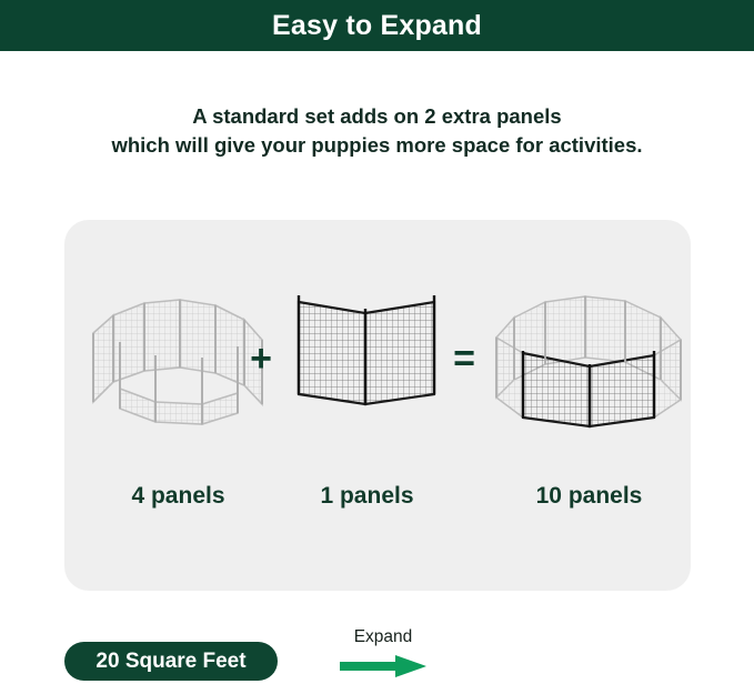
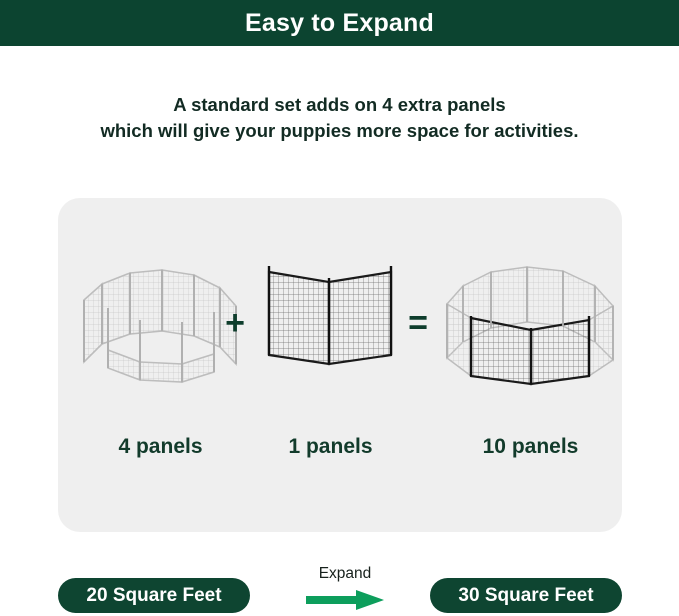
  Easy to Expand
- A standard set adds on 2 extra panels
+ A standard set adds on 4 extra panels
  which will give your puppies more space for activities.
  +
  =
  4 panels
  1 panels
  10 panels
  20 Square Feet
  Expand
+ 30 Square Feet
